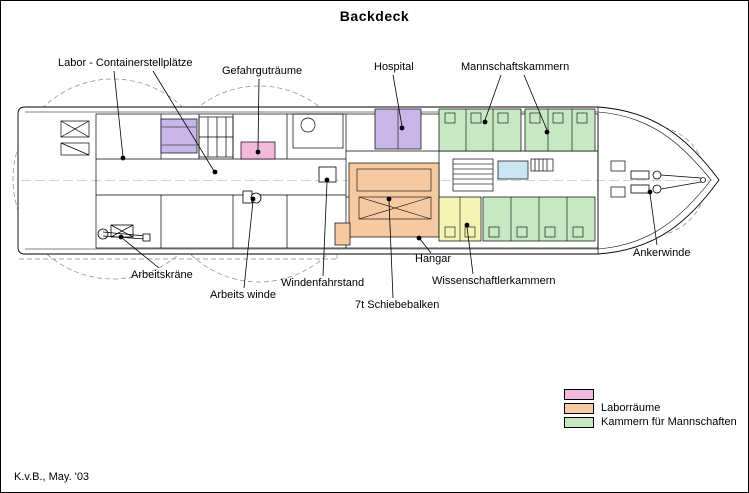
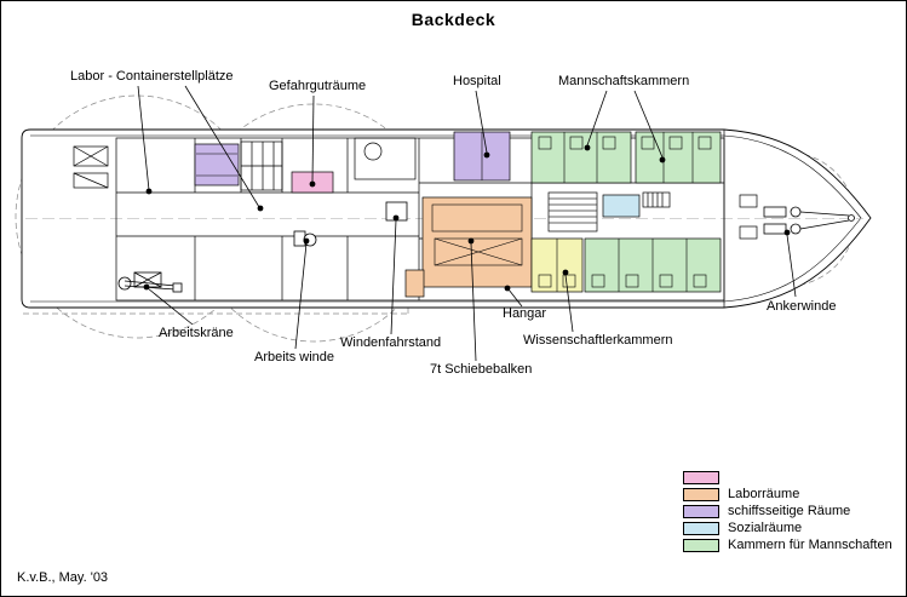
  Backdeck
  Labor - Containerstellplätze
  Gefahrguträume
  Hospital
  Mannschaftskammern
  Ankerwinde
  Arbeitskräne
  Arbeits winde
  Windenfahrstand
  7t Schiebebalken
  Hangar
  Wissenschaftlerkammern
  Laborräume
+ schiffsseitige Räume
+ Sozialräume
  Kammern für Mannschaften
  K.v.B., May. '03
